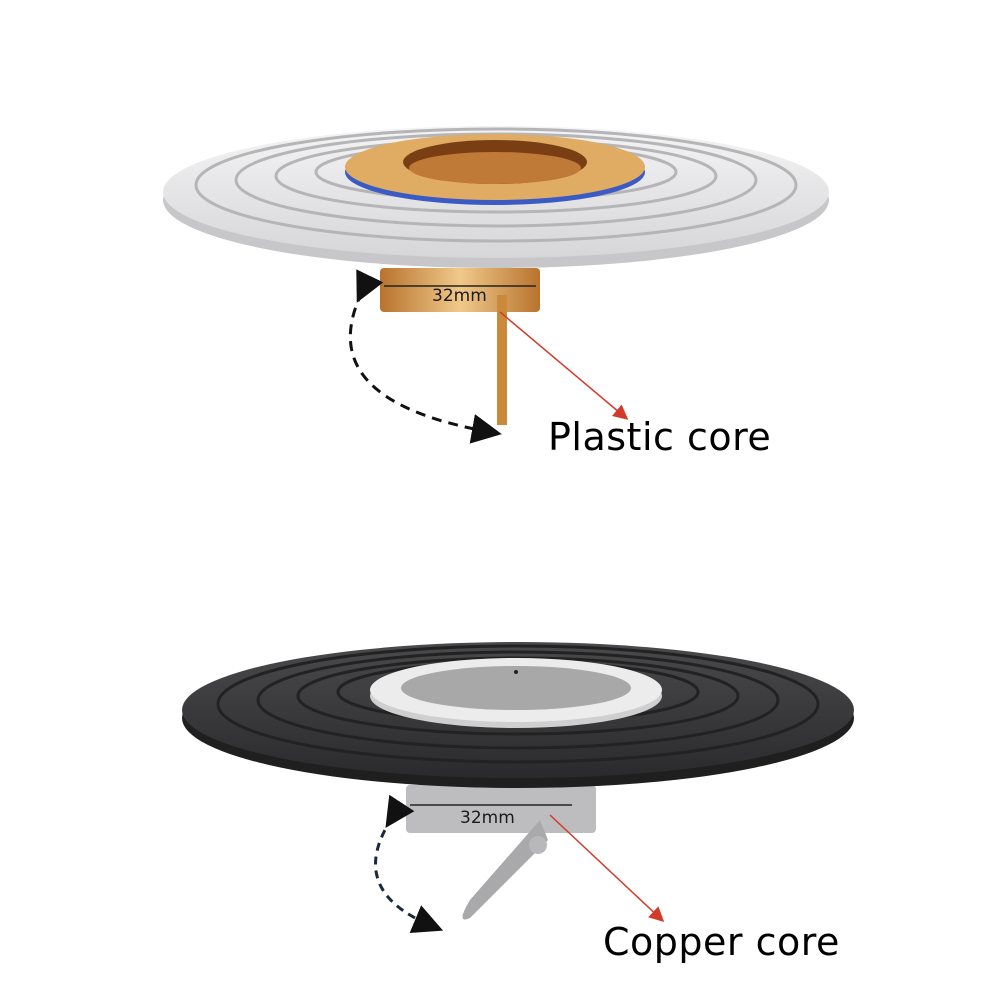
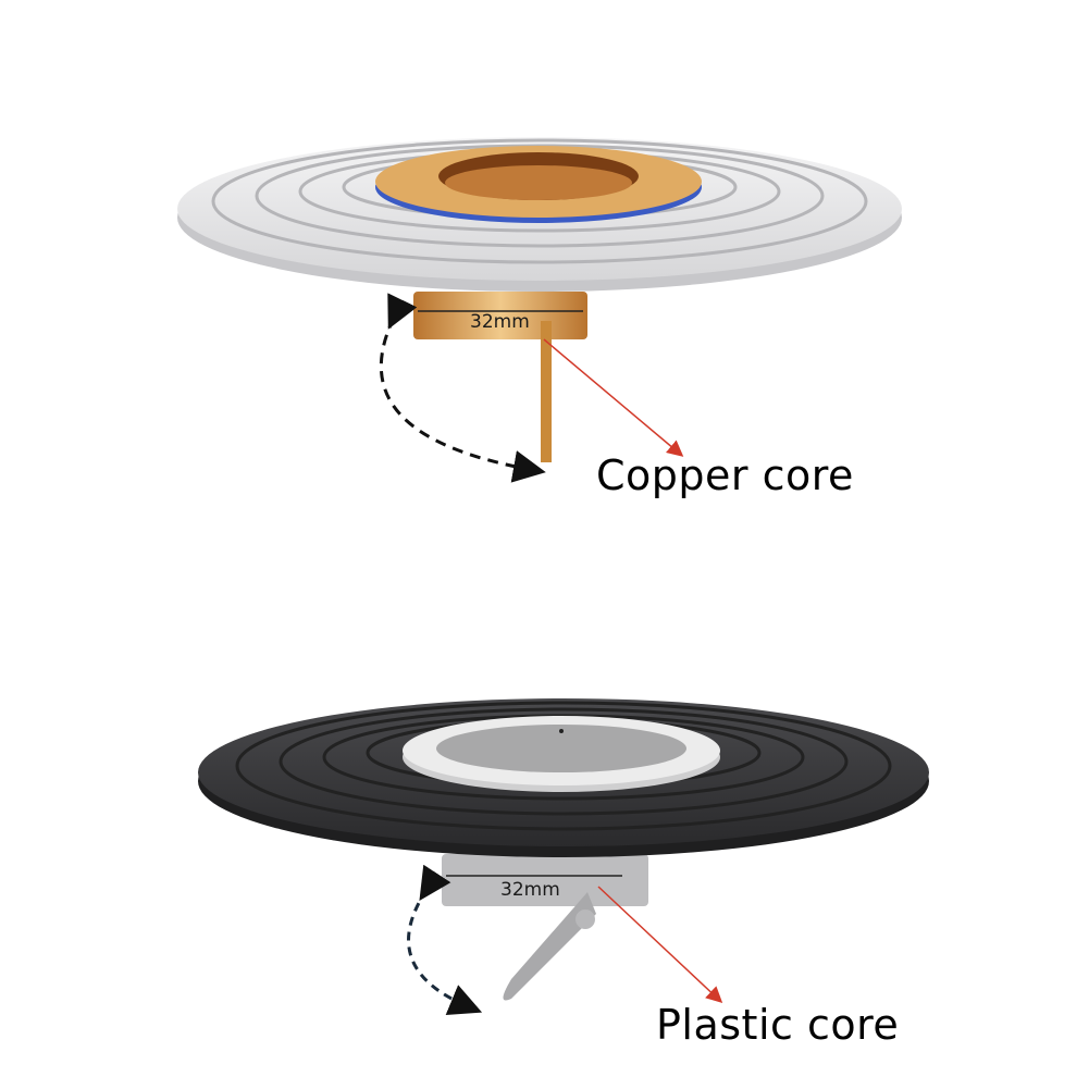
  32mm
- Plastic core
+ Copper core
  32mm
- Copper core
+ Plastic core
